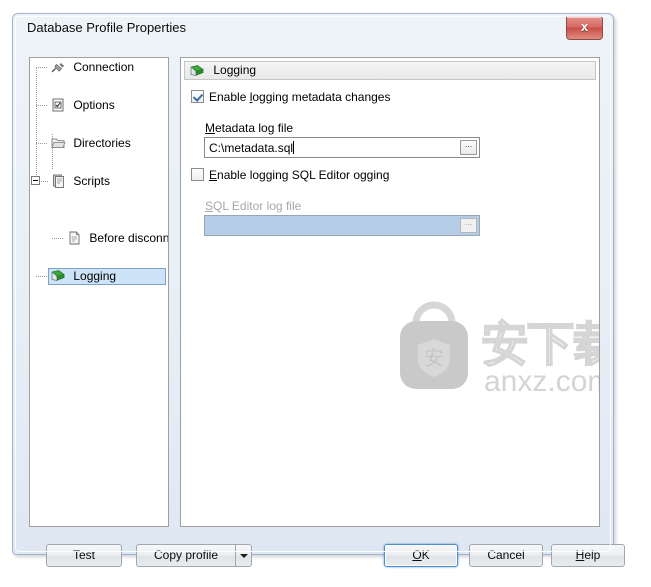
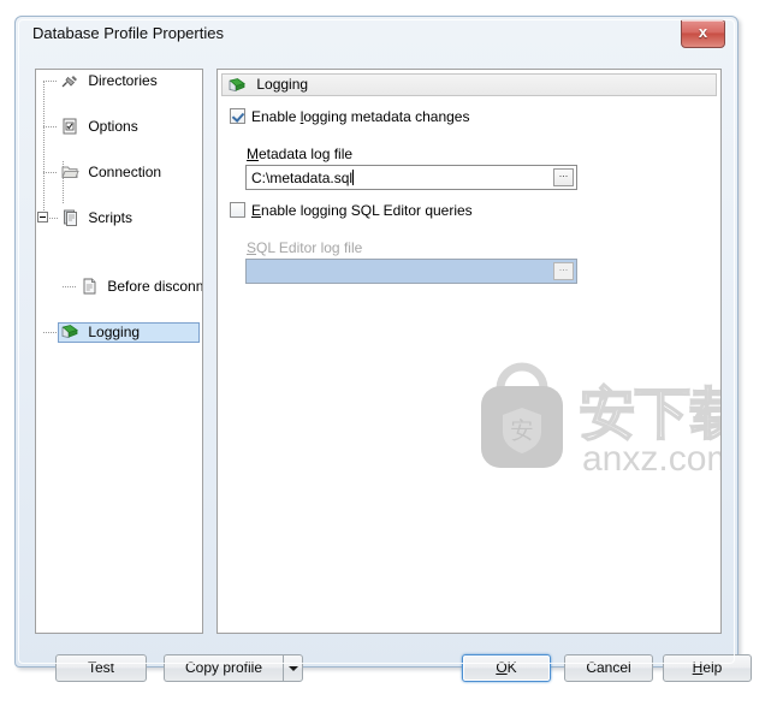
  Database Profile Properties
  x
- Connection
+ Directories
  Options
- Directories
+ Connection
  Scripts
  Before disconn
  Logging
  Logging
  Enable logging metadata changes
  Metadata log file
  C:\metadata.sql
  ...
- Enable logging SQL Editor ogging
+ Enable logging SQL Editor queries
  SQL Editor log file
  ...
  安下载
  anxz.co
  Test
  Copy profile
  OK
  Cancel
  Help
